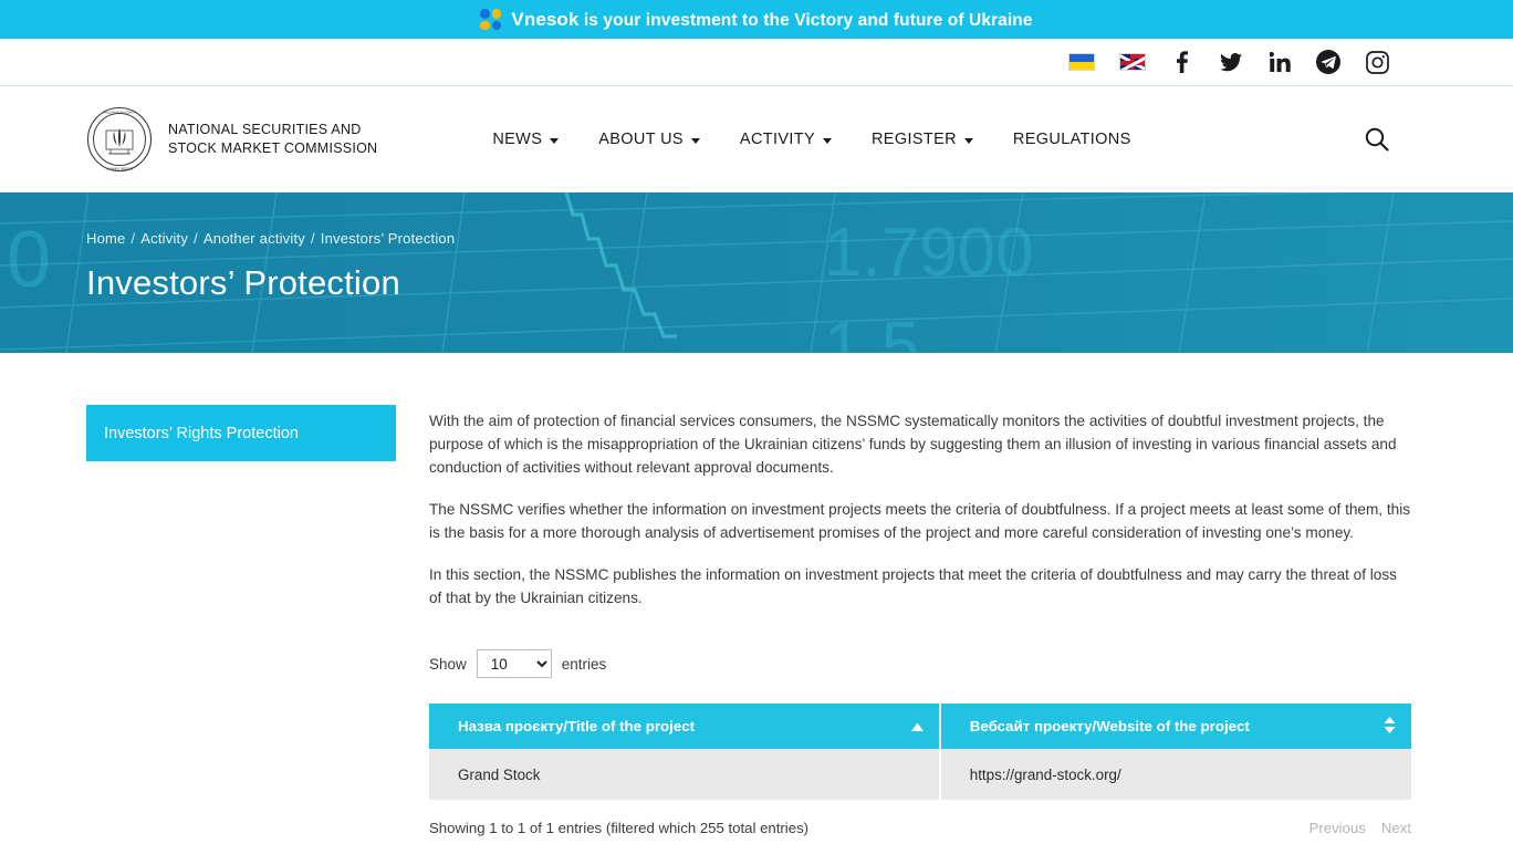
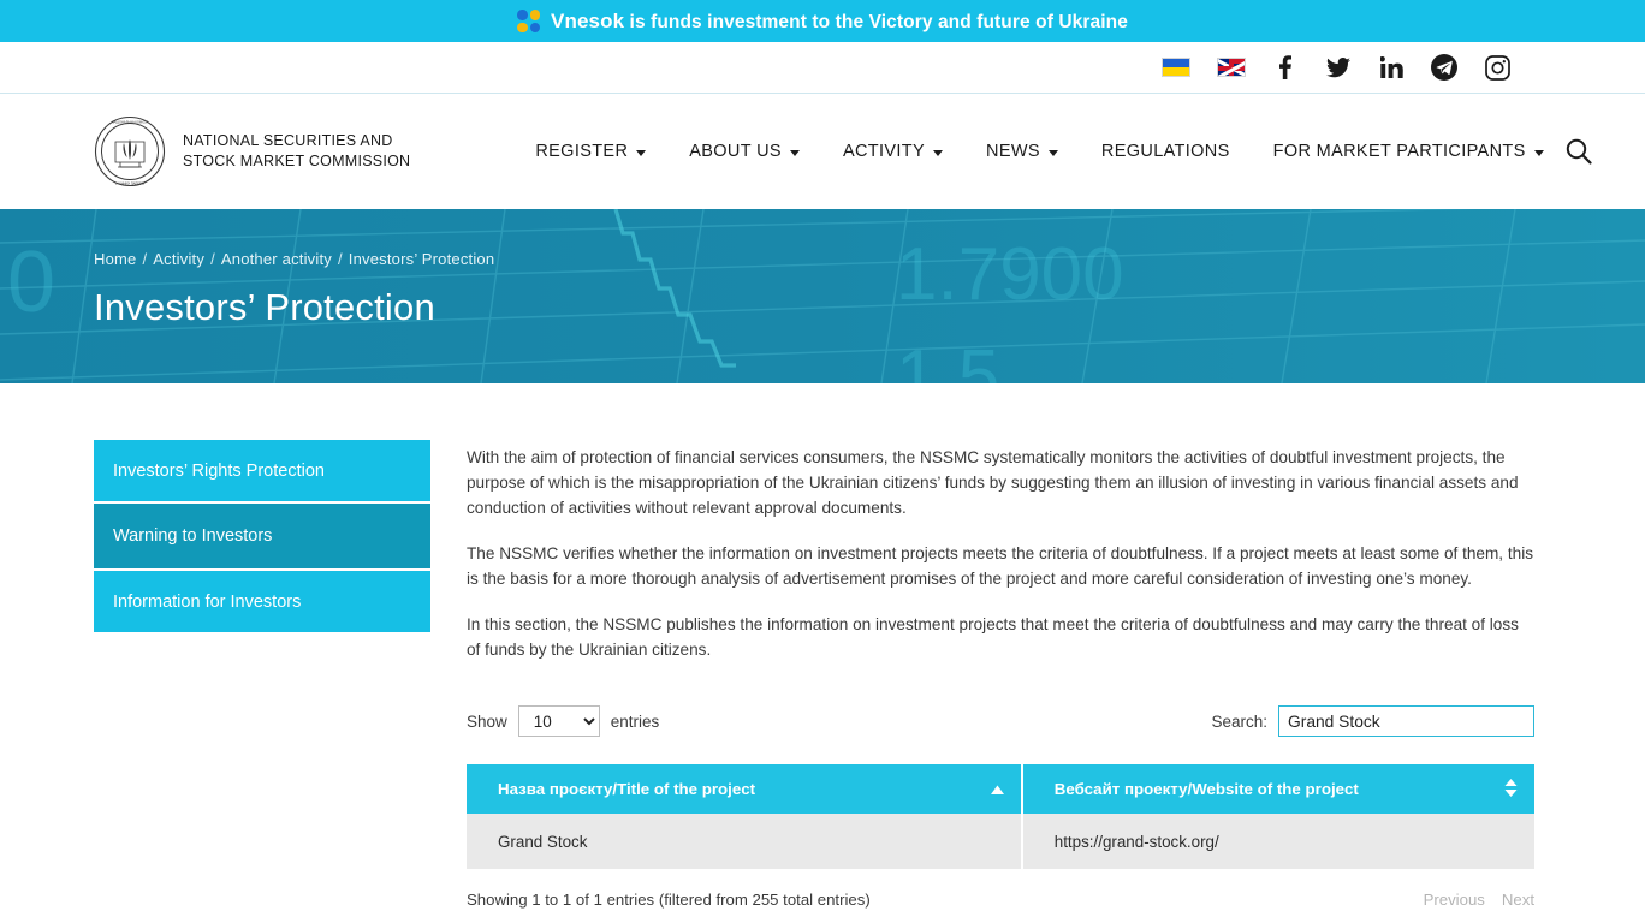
- Vnesok is your investment to the Victory and future of Ukraine
+ Vnesok is funds investment to the Victory and future of Ukraine
  NATIONAL SECURITIES AND
  STOCK MARKET COMMISSION
- NEWS
+ REGISTER
  ABOUT US
  ACTIVITY
- REGISTER
+ NEWS
  REGULATIONS
+ FOR MARKET PARTICIPANTS
  1.7900
  0
  1.5
  Home / Activity / Another activity / Investors’ Protection
  Investors’ Protection
  Investors’ Rights Protection
+ Warning to Investors
+ Information for Investors
  With the aim of protection of financial services consumers, the NSSMC systematically monitors the activities of doubtful investment projects, the purpose of which is the misappropriation of the Ukrainian citizens’ funds by suggesting them an illusion of investing in various financial assets and conduction of activities without relevant approval documents.
  The NSSMC verifies whether the information on investment projects meets the criteria of doubtfulness. If a project meets at least some of them, this is the basis for a more thorough analysis of advertisement promises of the project and more careful consideration of investing one’s money.
- In this section, the NSSMC publishes the information on investment projects that meet the criteria of doubtfulness and may carry the threat of loss of that by the Ukrainian citizens.
+ In this section, the NSSMC publishes the information on investment projects that meet the criteria of doubtfulness and may carry the threat of loss of funds by the Ukrainian citizens.
  Show
  10
  entries
+ Search:
+ Grand Stock
  Назва проєкту/Title of the project	Вебсайт проекту/Website of the project
  Grand Stock	https://grand-stock.org/
- Showing 1 to 1 of 1 entries (filtered which 255 total entries)
+ Showing 1 to 1 of 1 entries (filtered from 255 total entries)
  Previous
  Next
